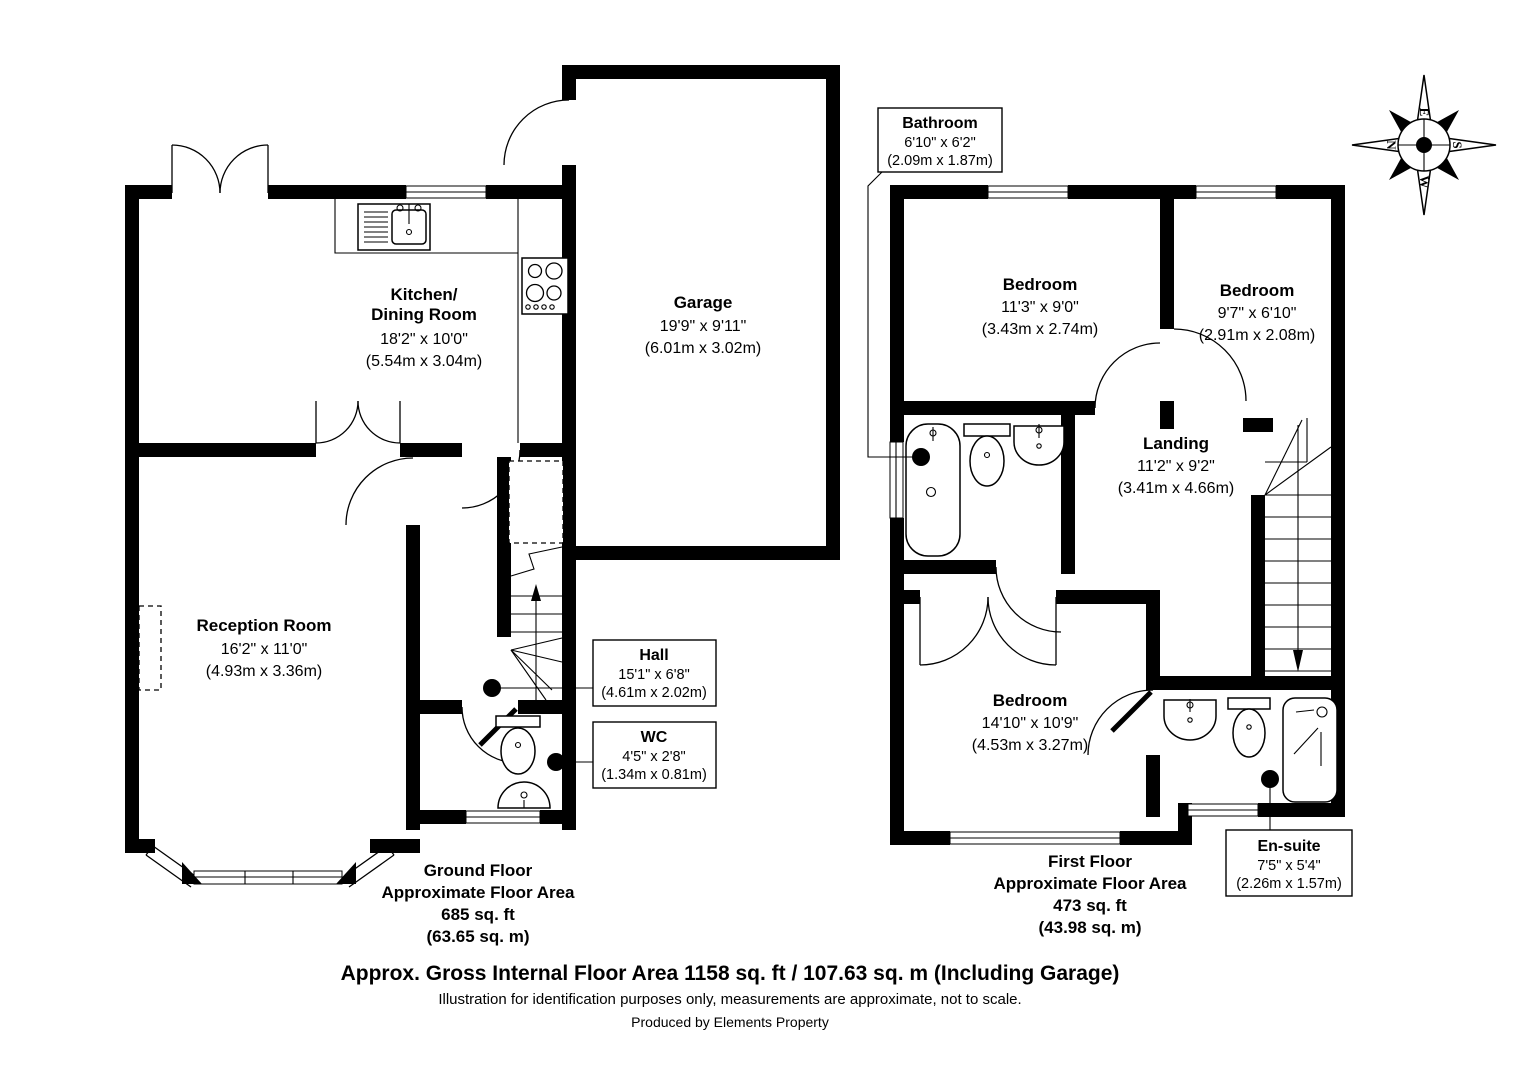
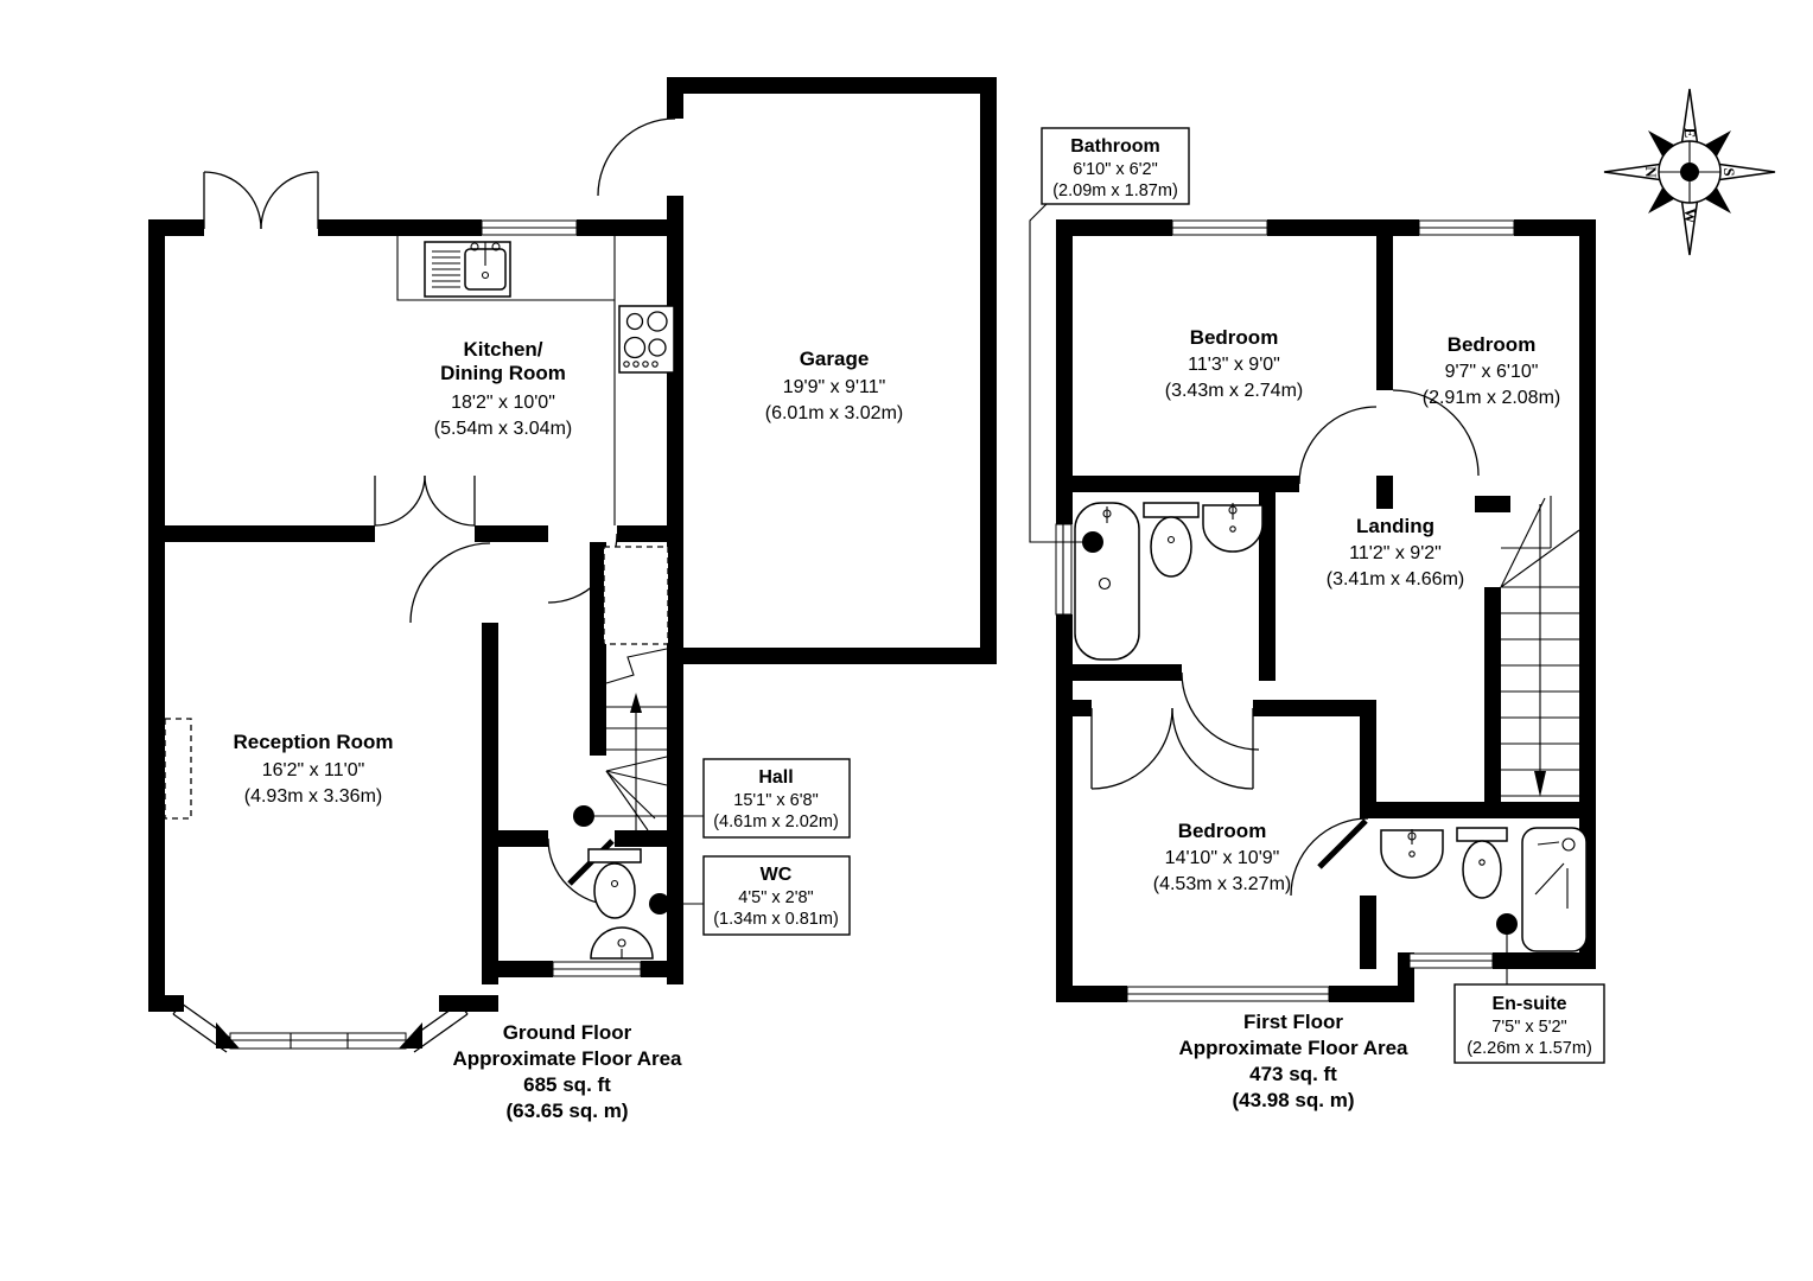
  Kitchen/
  Dining Room
  18'2" x 10'0"
  (5.54m x 3.04m)
  Garage
  19'9" x 9'11"
  (6.01m x 3.02m)
  Reception Room
  16'2" x 11'0"
  (4.93m x 3.36m)
  Hall
  15'1" x 6'8"
  (4.61m x 2.02m)
  WC
  4'5" x 2'8"
  (1.34m x 0.81m)
  Ground Floor
  Approximate Floor Area
  685 sq. ft
  (63.65 sq. m)
  Bathroom
  6'10" x 6'2"
  (2.09m x 1.87m)
  Bedroom
  11'3" x 9'0"
  (3.43m x 2.74m)
  Bedroom
  9'7" x 6'10"
  (2.91m x 2.08m)
  Landing
  11'2" x 9'2"
  (3.41m x 4.66m)
  Bedroom
  14'10" x 10'9"
  (4.53m x 3.27m)
  En-suite
- 7'5" x 5'4"
+ 7'5" x 5'2"
  (2.26m x 1.57m)
  First Floor
  Approximate Floor Area
  473 sq. ft
  (43.98 sq. m)
- Approx. Gross Internal Floor Area 1158 sq. ft / 107.63 sq. m (Including Garage)
- Illustration for identification purposes only, measurements are approximate, not to scale.
- Produced by Elements Property
